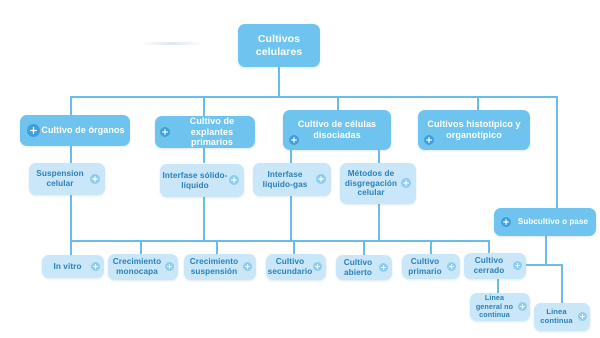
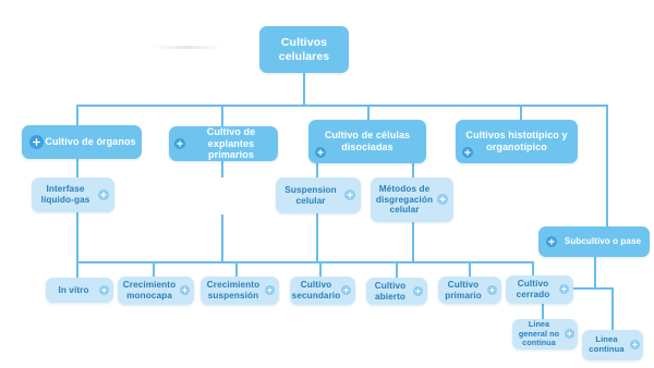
  Cultivos celulares
  Cultivo de órganos
  Cultivo de explantes primarios
  Cultivo de células disociadas
  Cultivos histotípico y organotípico
- Suspension celular
+ Interfase líquido-gas
- Interfase sólido-líquido
- Interfase líquido-gas
+ Suspension celular
  Métodos de disgregación celular
  Subcultivo o pase
  In vitro
  Crecimiento monocapa
  Crecimiento suspensión
  Cultivo secundario
  Cultivo abierto
  Cultivo primario
  Cultivo cerrado
  Linea general no continua
  Linea continua
